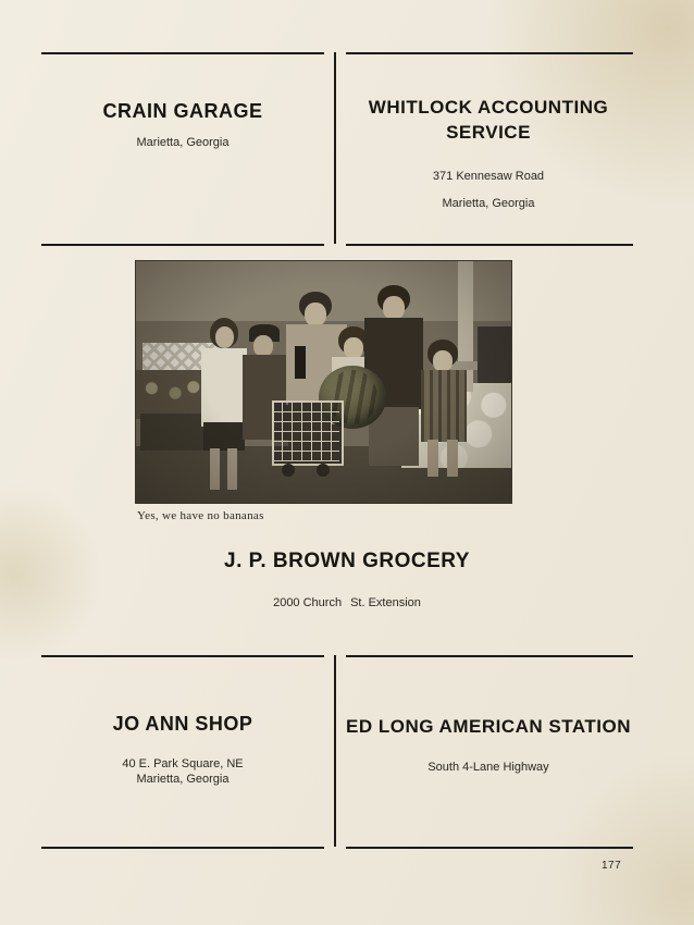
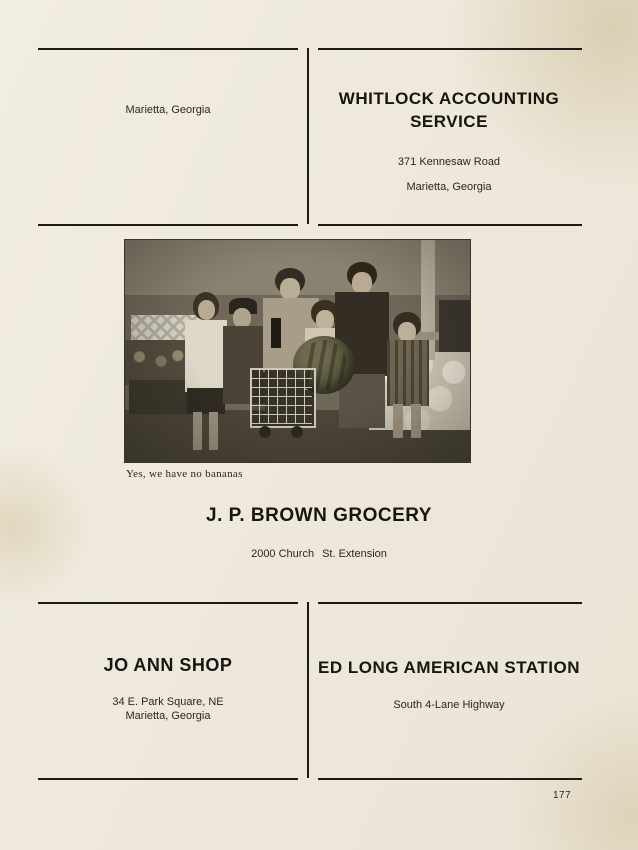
- CRAIN GARAGE
  Marietta, Georgia
  WHITLOCK ACCOUNTING SERVICE
  371 Kennesaw Road
  Marietta, Georgia
  Yes, we have no bananas
  J. P. BROWN GROCERY
  2000 Church St. Extension
  JO ANN SHOP
- 40 E. Park Square, NE
+ 34 E. Park Square, NE
  Marietta, Georgia
  ED LONG AMERICAN STATION
  South 4-Lane Highway
  177
